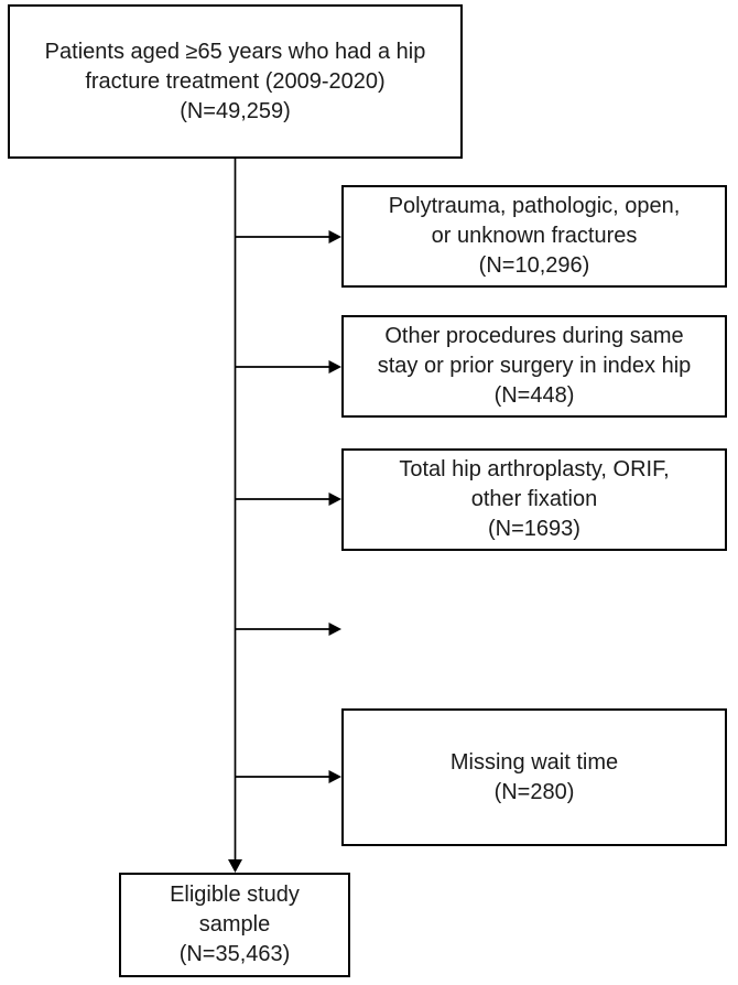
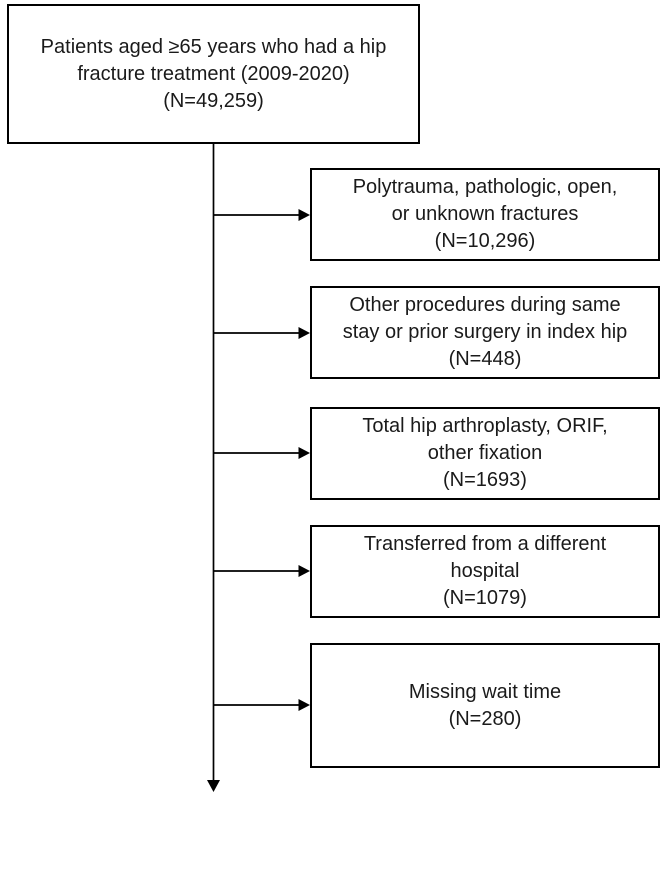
  Patients aged ≥65 years who had a hip
  fracture treatment (2009-2020)
  (N=49,259)
  Polytrauma, pathologic, open,
  or unknown fractures
  (N=10,296)
  Other procedures during same
  stay or prior surgery in index hip
  (N=448)
  Total hip arthroplasty, ORIF,
  other fixation
  (N=1693)
+ Transferred from a different
+ hospital
+ (N=1079)
  Missing wait time
  (N=280)
- Eligible study
- sample
- (N=35,463)
